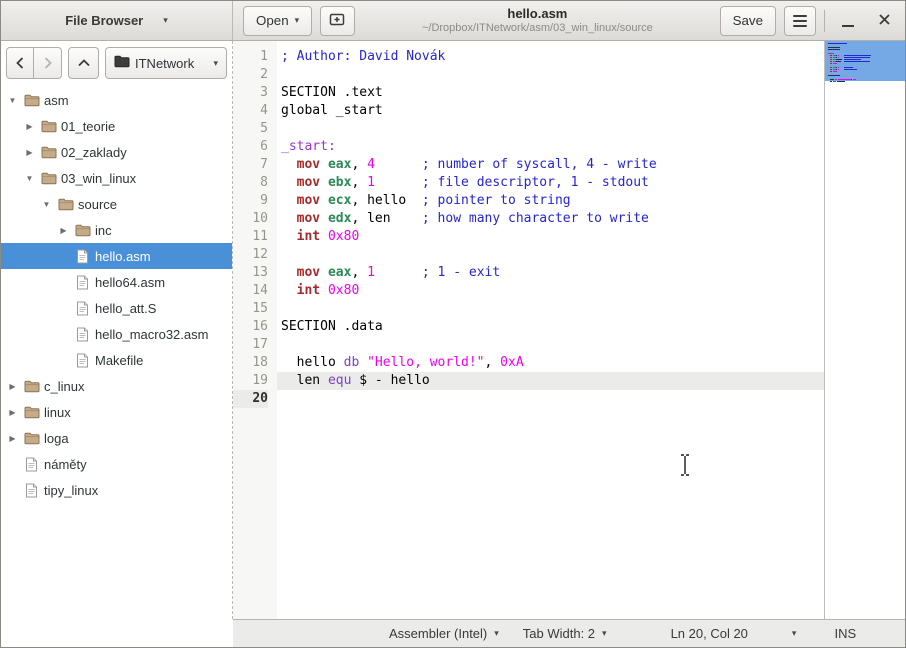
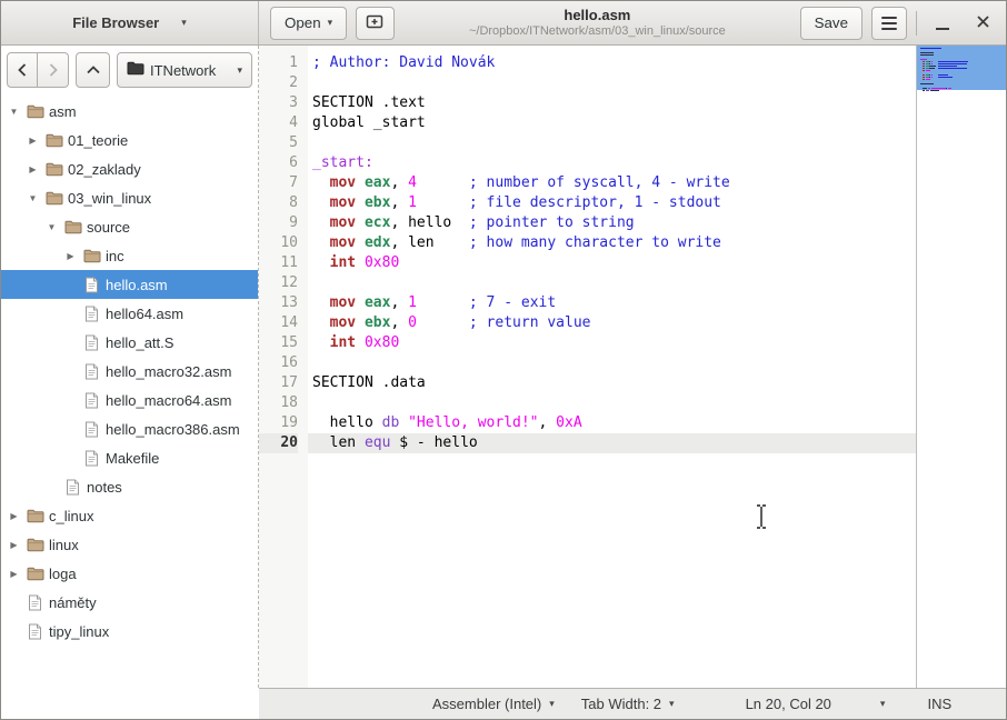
  File Browser
  ▾
  Open
  ▾
  hello.asm
  ~/Dropbox/ITNetwork/asm/03_win_linux/source
  Save
  ITNetwork
  ▾
  ▼
  asm
  ▶
  01_teorie
  ▶
  02_zaklady
  ▼
  03_win_linux
  ▼
  source
  ▶
  inc
  hello.asm
  hello64.asm
  hello_att.S
  hello_macro32.asm
+ hello_macro64.asm
+ hello_macro386.asm
  Makefile
+ notes
  ▶
  c_linux
  ▶
  linux
  ▶
  loga
  náměty
  tipy_linux
  1
  2
  3
  4
  5
  6
  7
  8
  9
  10
  11
  12
  13
  14
  15
  16
  17
  18
  19
  20
  ; Author: David Novák
  SECTION .text
  global _start
  _start:
  mov eax, 4 ; number of syscall, 4 - write
  mov ebx, 1 ; file descriptor, 1 - stdout
  mov ecx, hello ; pointer to string
  mov edx, len ; how many character to write
  int 0x80
- mov eax, 1 ; 1 - exit
+ mov eax, 1 ; 7 - exit
+ mov ebx, 0 ; return value
  int 0x80
  SECTION .data
  hello db "Hello, world!", 0xA
  len equ $ - hello
  Assembler (Intel)
  ▾
  Tab Width: 2
  ▾
  Ln 20, Col 20
  ▾
  INS
